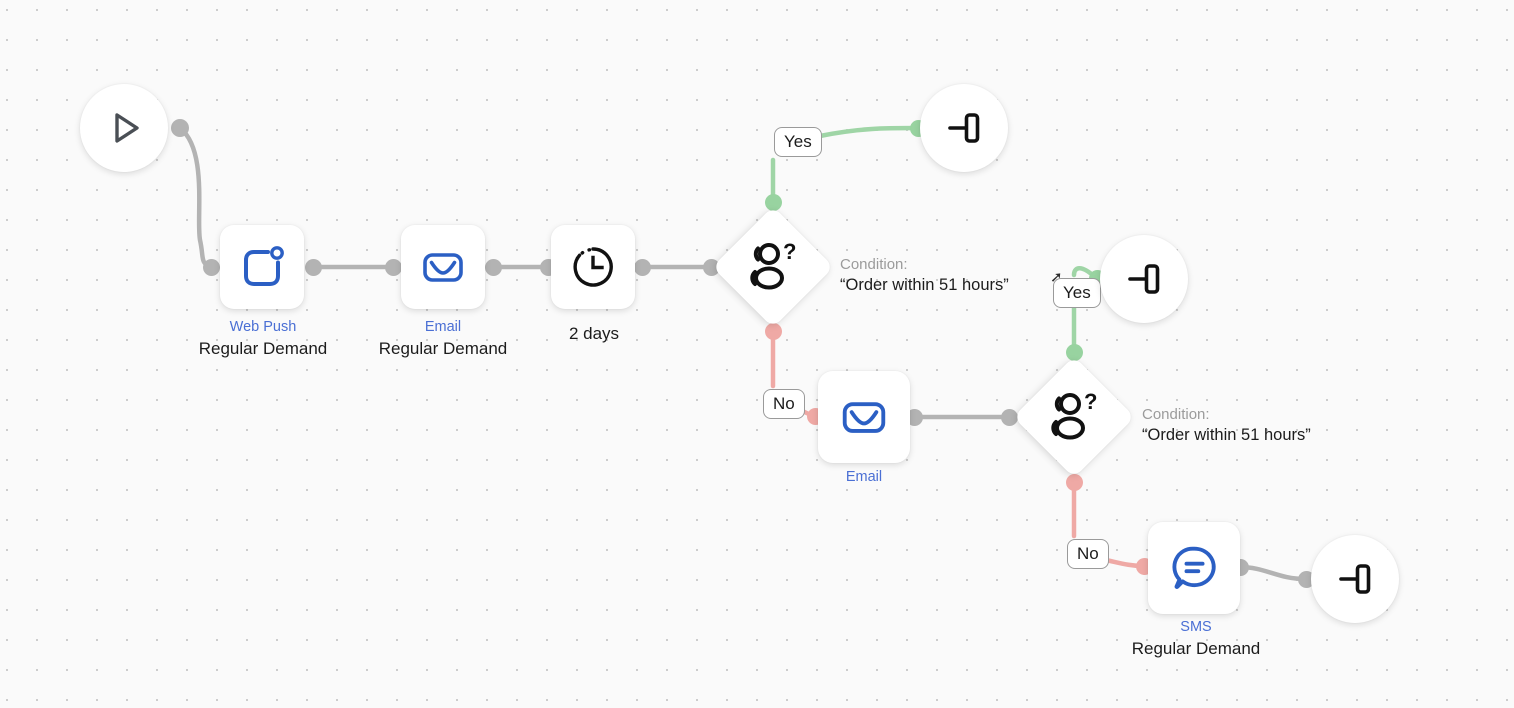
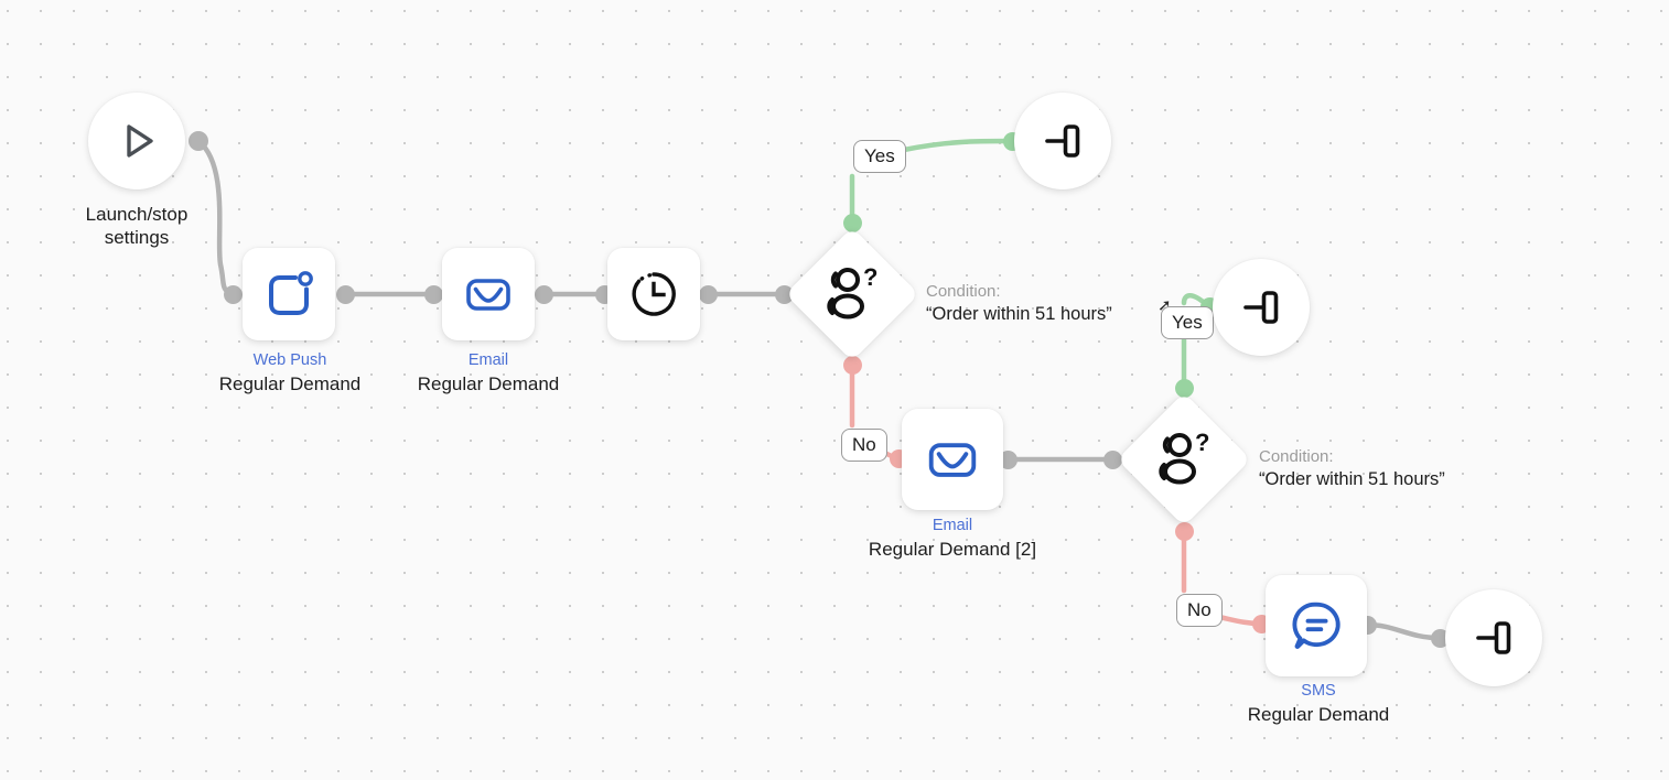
+ Launch/stop
+ settings
  Web Push
  Regular Demand
  Email
  Regular Demand
- 2 days
  Condition:
  “Order within 51 hours”
  Yes
  No
  Email
+ Regular Demand [2]
  Condition:
  “Order within 51 hours”
  ➚
  Yes
  No
  SMS
  Regular Demand
